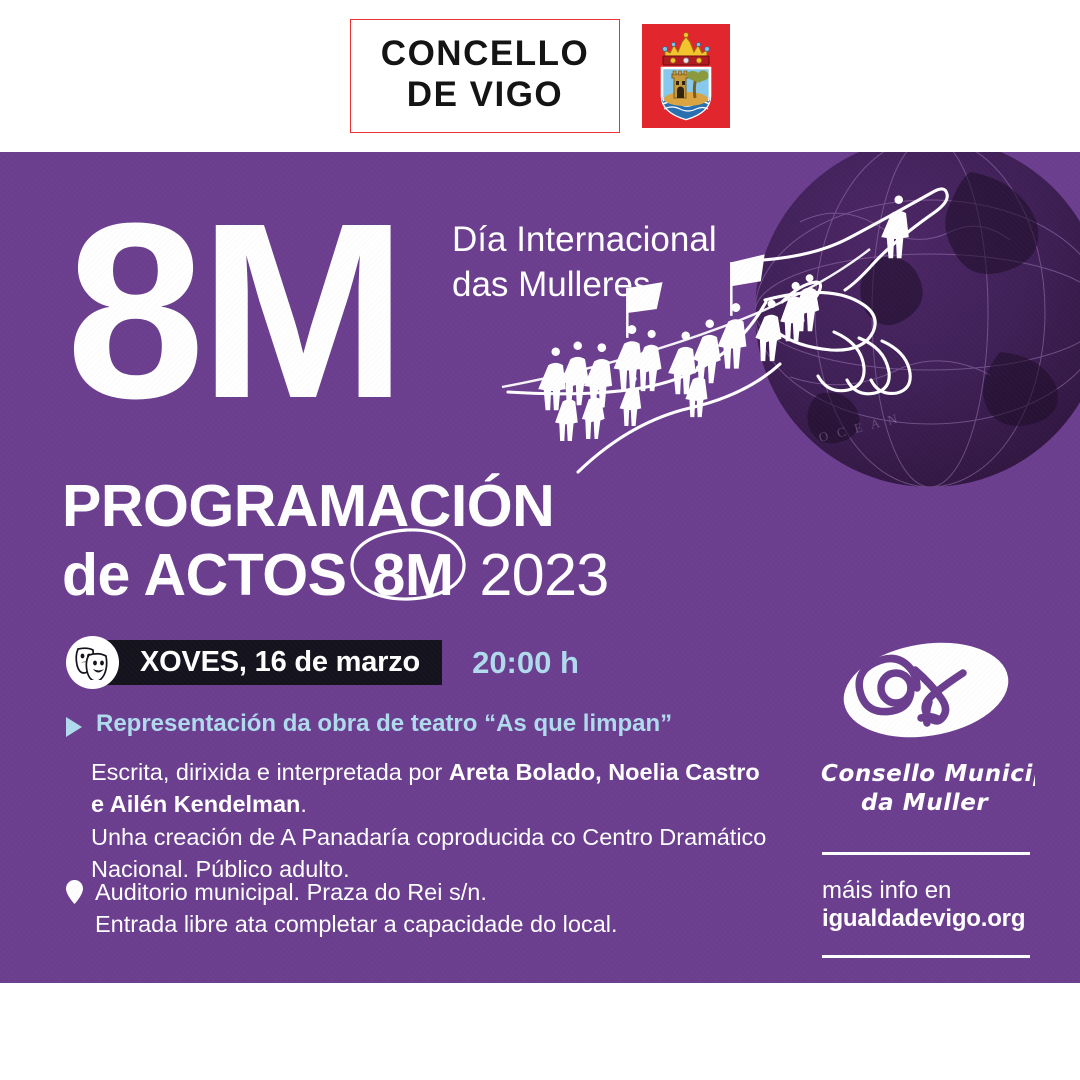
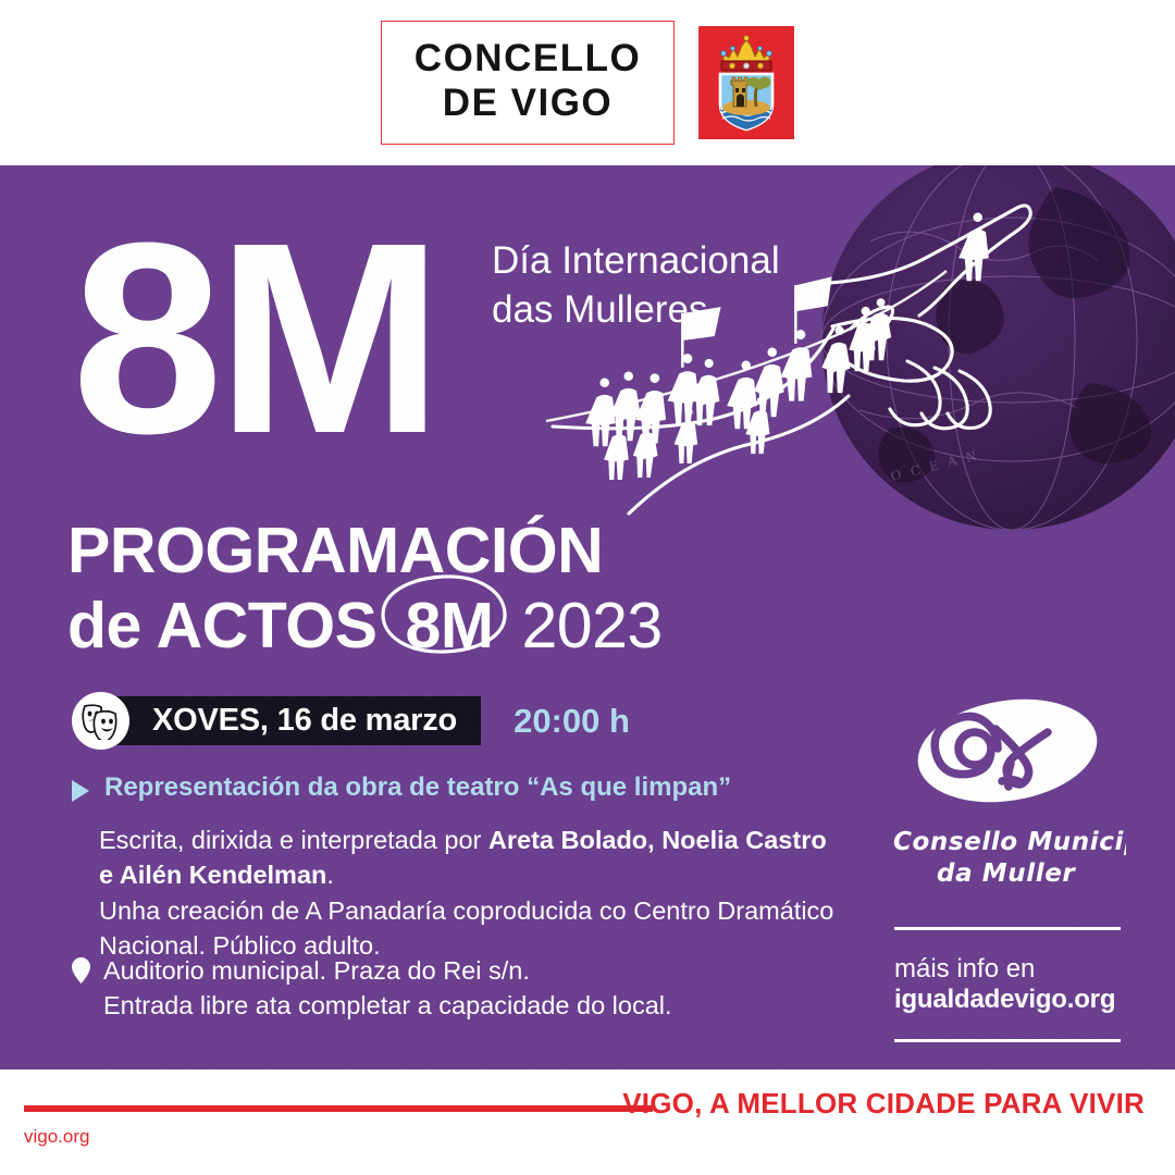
  CONCELLO
  DE VIGO
+ VIGO, A MELLOR CIDADE PARA VIVIR
+ vigo.org
